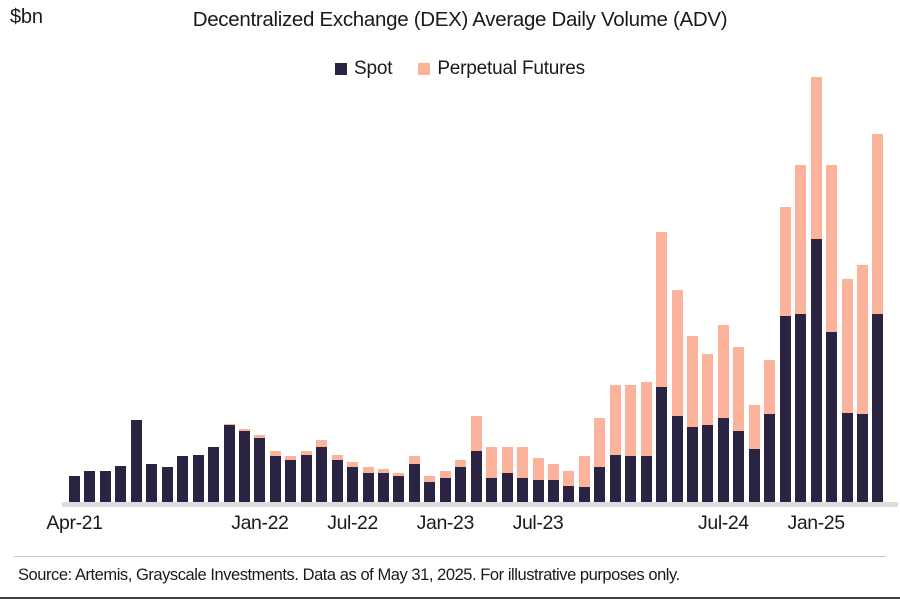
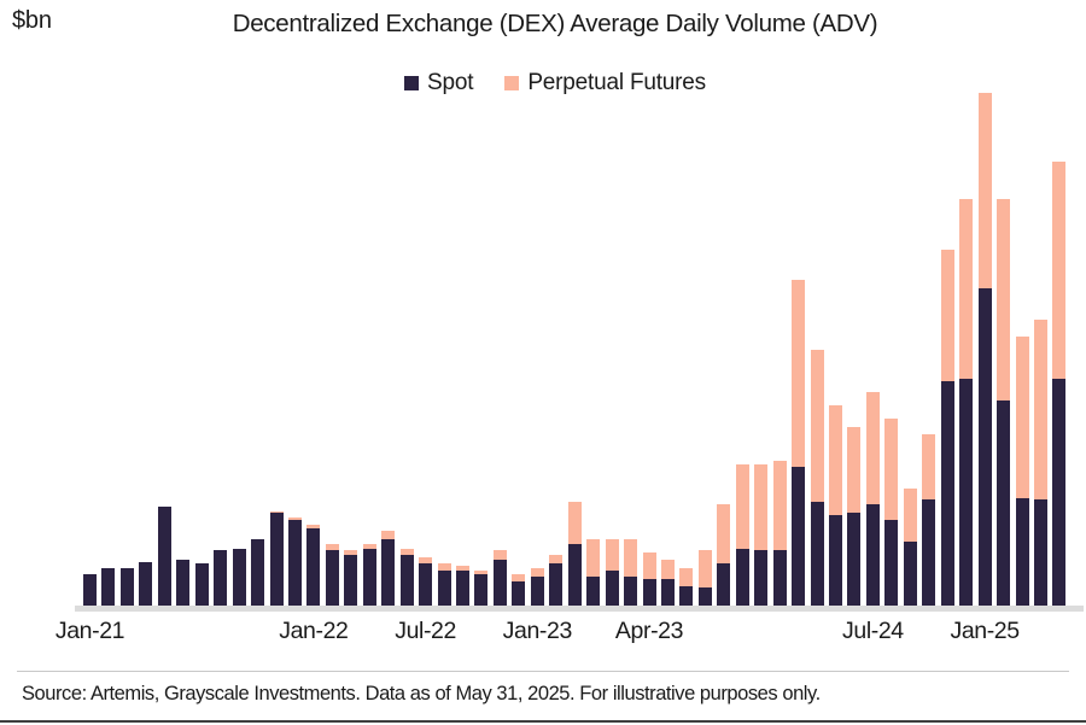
  $bn
  Decentralized Exchange (DEX) Average Daily Volume (ADV)
  Spot
  Perpetual Futures
- Apr-21
+ Jan-21
  Jan-22
  Jul-22
  Jan-23
- Jul-23
+ Apr-23
  Jul-24
  Jan-25
  Source: Artemis, Grayscale Investments. Data as of May 31, 2025. For illustrative purposes only.
